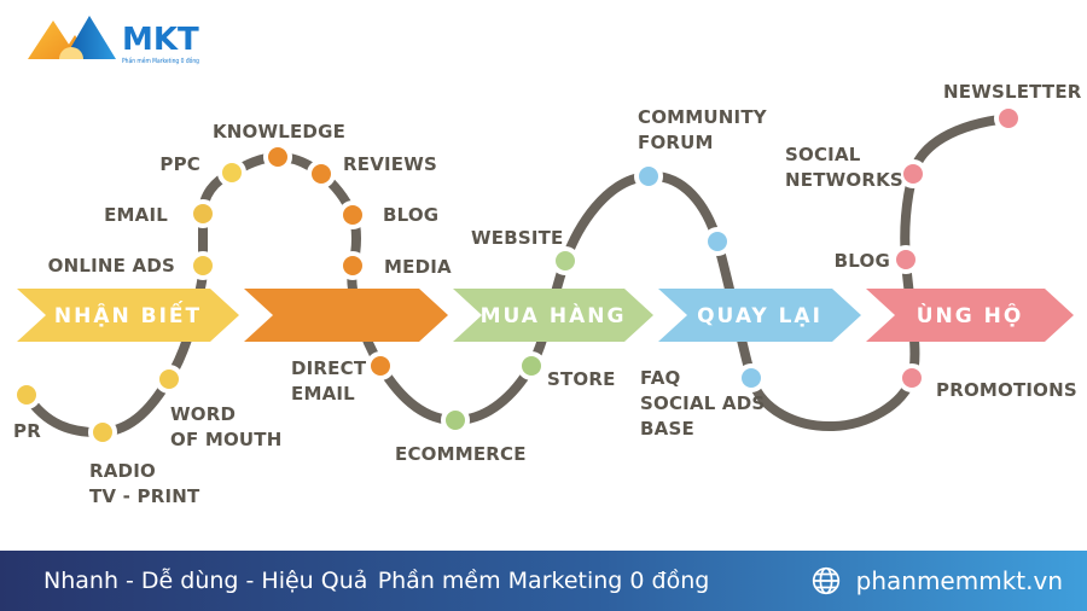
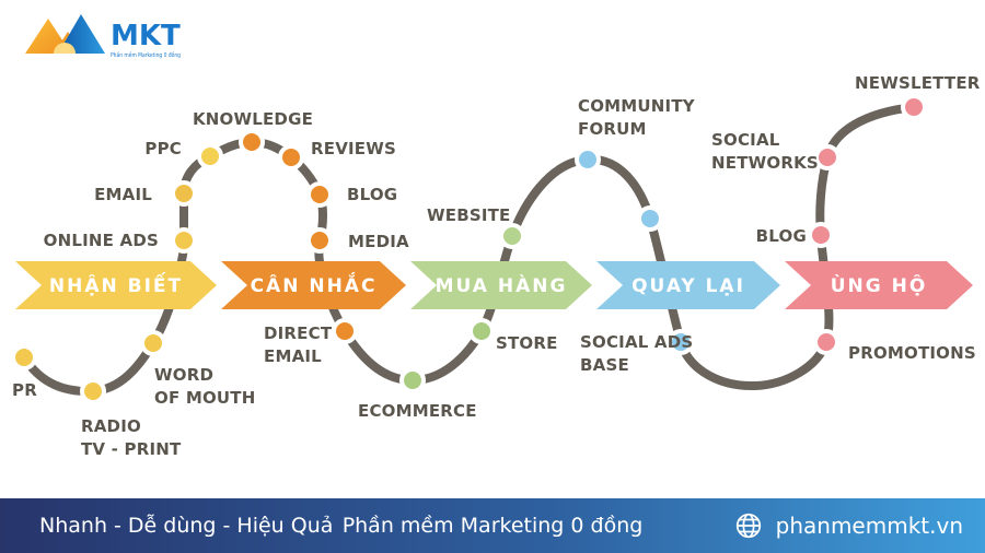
  MKT
  NHẬN BIẾT
+ CÂN NHẮC
  MUA HÀNG
  QUAY LẠI
  ÙNG HỘ
  PR
  RADIO
  TV - PRINT
  WORD
  OF MOUTH
  ONLINE ADS
  EMAIL
  PPC
  KNOWLEDGE
  REVIEWS
  BLOG
  MEDIA
  DIRECT
  EMAIL
  ECOMMERCE
  STORE
  WEBSITE
  COMMUNITY
  FORUM
- FAQ
  SOCIAL ADS
  BASE
  PROMOTIONS
  BLOG
  SOCIAL
  NETWORKS
  NEWSLETTER
  Nhanh - Dễ dùng - Hiệu Quả
  Phần mềm Marketing 0 đồng
  phanmemmkt.vn
